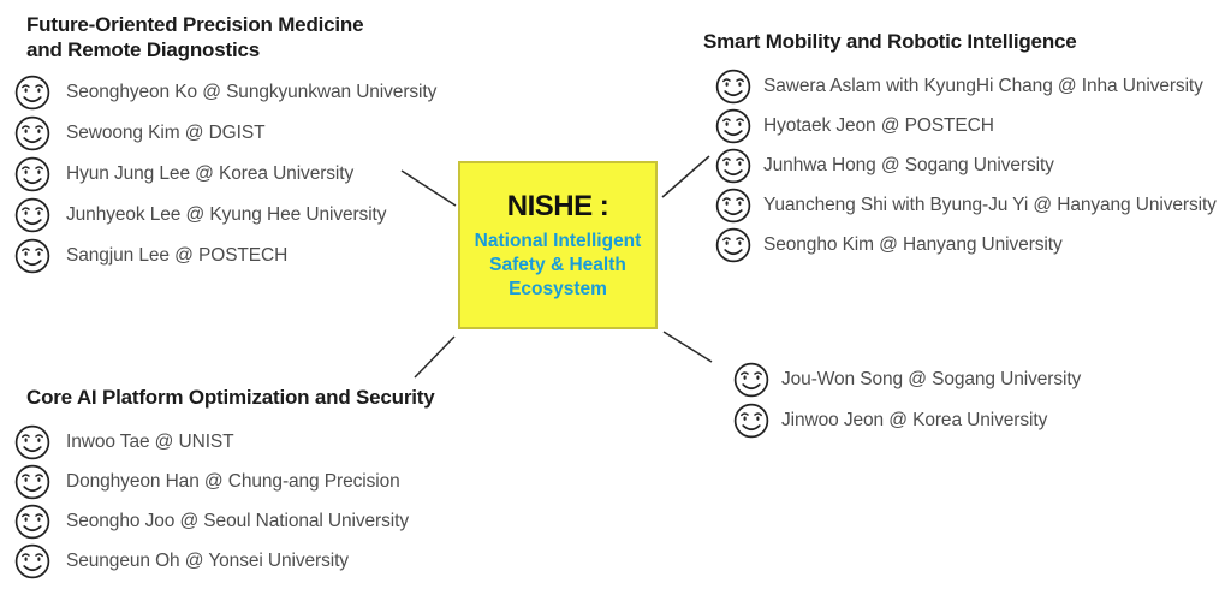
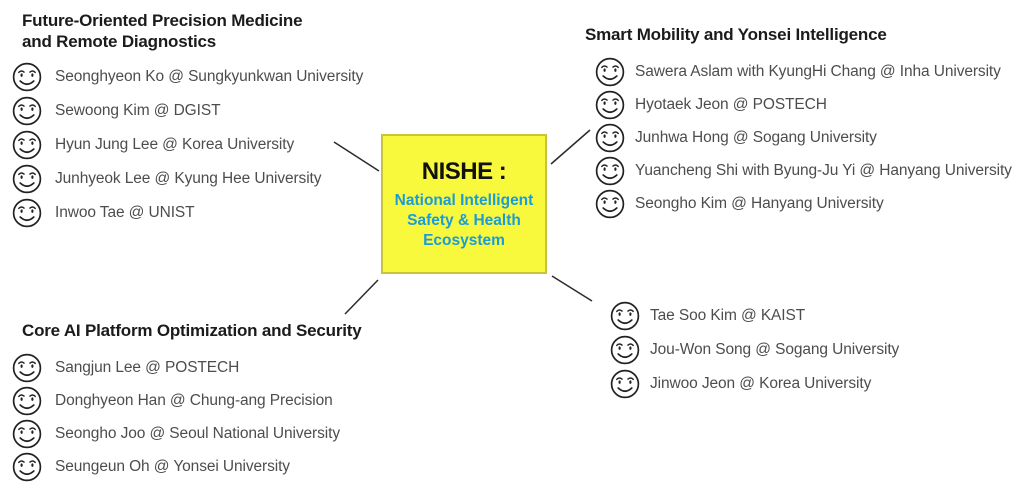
  NISHE :
  National Intelligent
  Safety & Health
  Ecosystem
  Future-Oriented Precision Medicine
  and Remote Diagnostics
  Seonghyeon Ko @ Sungkyunkwan University
  Sewoong Kim @ DGIST
  Hyun Jung Lee @ Korea University
  Junhyeok Lee @ Kyung Hee University
- Sangjun Lee @ POSTECH
+ Inwoo Tae @ UNIST
- Smart Mobility and Robotic Intelligence
+ Smart Mobility and Yonsei Intelligence
  Sawera Aslam with KyungHi Chang @ Inha University
  Hyotaek Jeon @ POSTECH
  Junhwa Hong @ Sogang University
  Yuancheng Shi with Byung-Ju Yi @ Hanyang University
  Seongho Kim @ Hanyang University
  Core AI Platform Optimization and Security
- Inwoo Tae @ UNIST
+ Sangjun Lee @ POSTECH
  Donghyeon Han @ Chung-ang Precision
  Seongho Joo @ Seoul National University
  Seungeun Oh @ Yonsei University
+ Tae Soo Kim @ KAIST
  Jou-Won Song @ Sogang University
  Jinwoo Jeon @ Korea University
